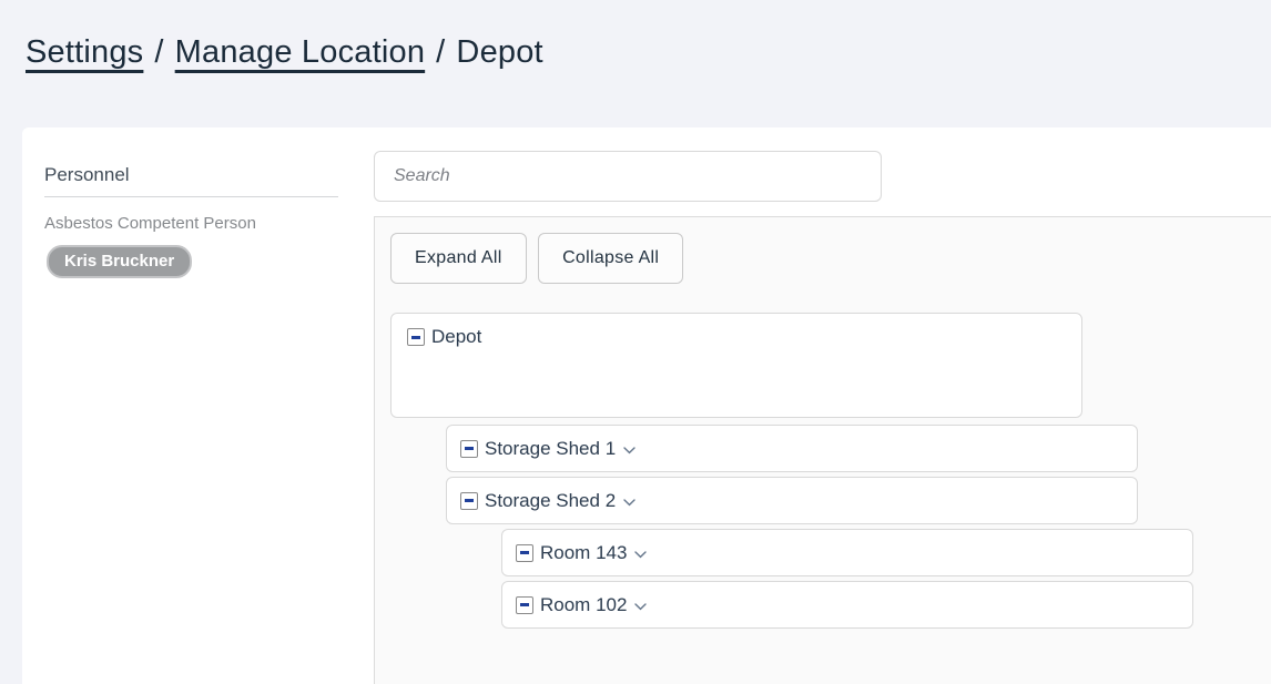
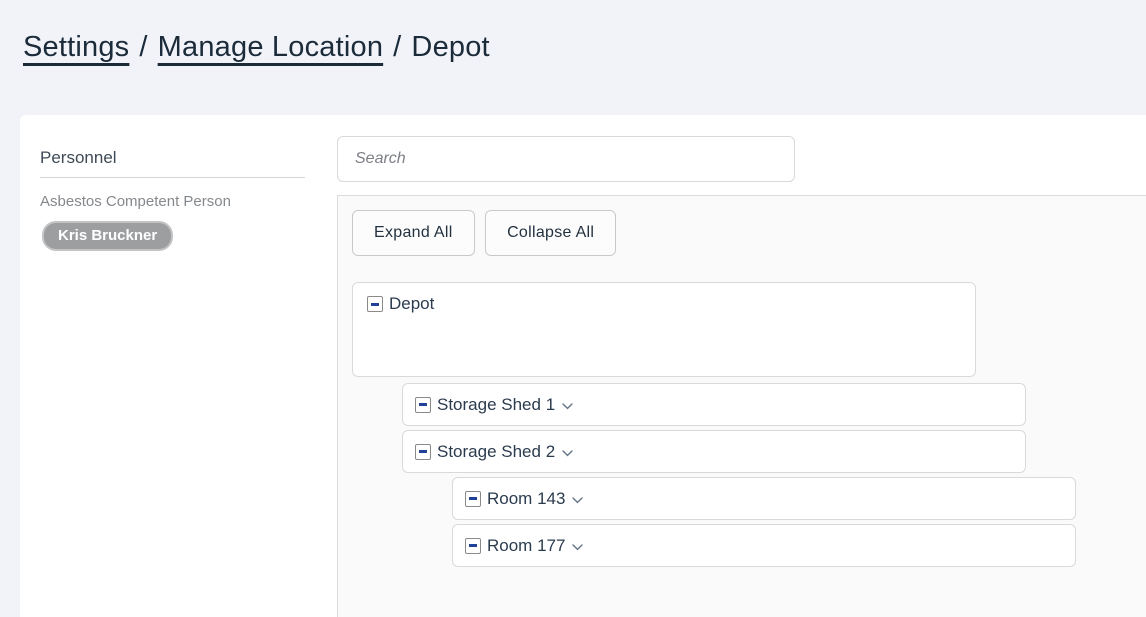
  Settings / Manage Location / Depot
  Personnel
  Asbestos Competent Person
  Kris Bruckner
  Search
  Expand All Collapse All
  Depot
  Storage Shed 1
  Storage Shed 2
  Room 143
- Room 102
+ Room 177
